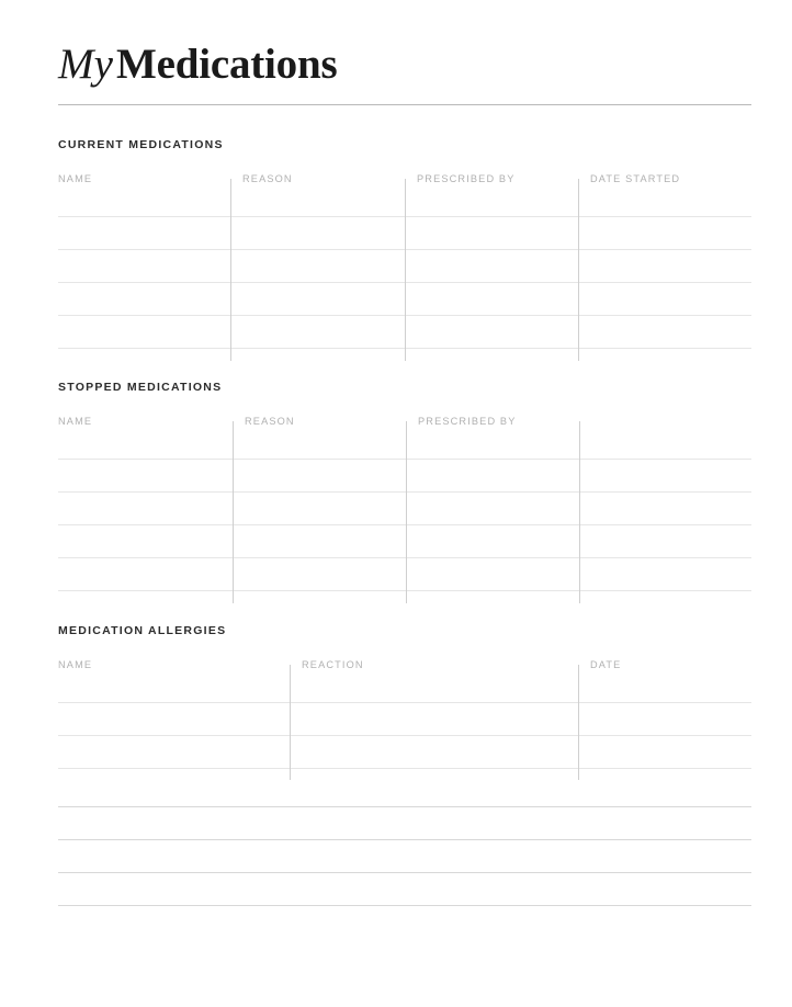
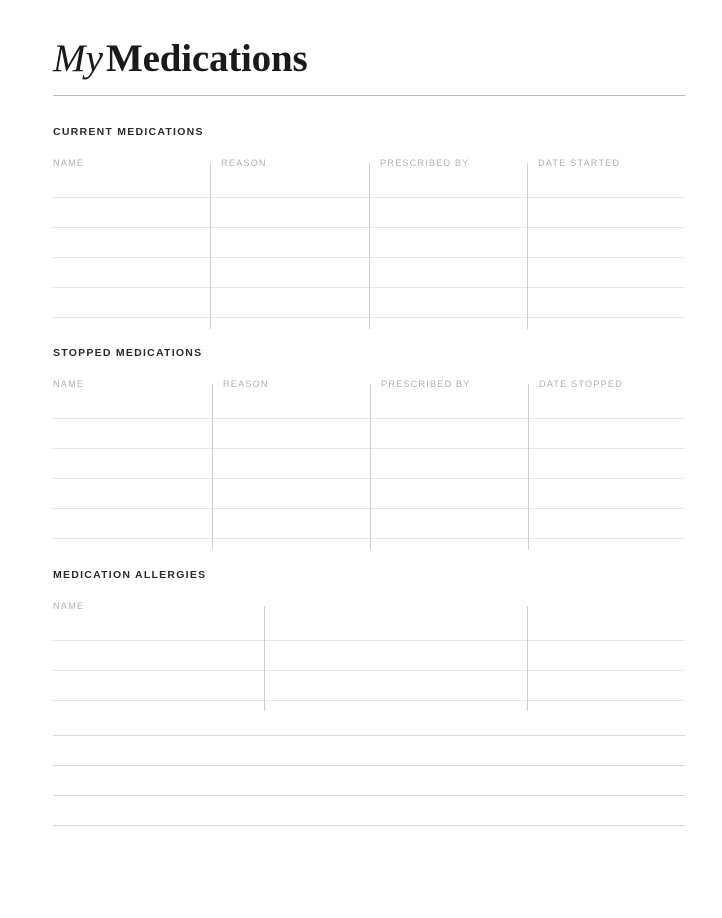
  MyMedications
  CURRENT MEDICATIONS
  NAME
  REASON
  PRESCRIBED BY
  DATE STARTED
  STOPPED MEDICATIONS
  NAME
  REASON
  PRESCRIBED BY
+ DATE STOPPED
  MEDICATION ALLERGIES
  NAME
- REACTION
- DATE
